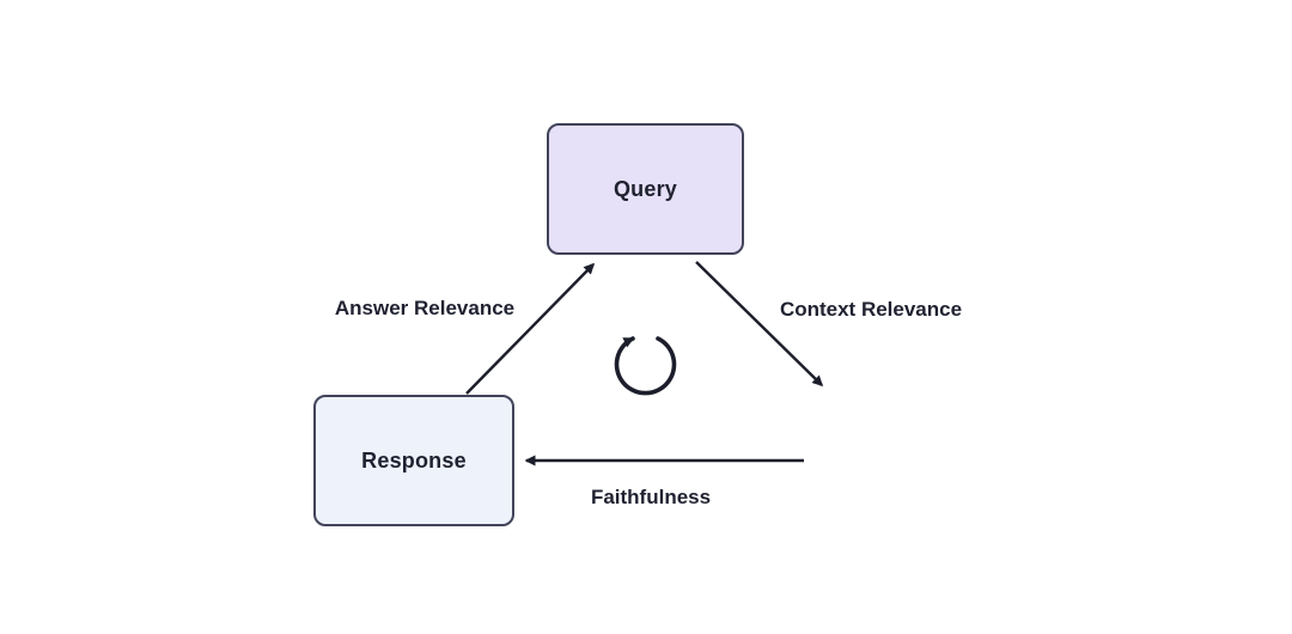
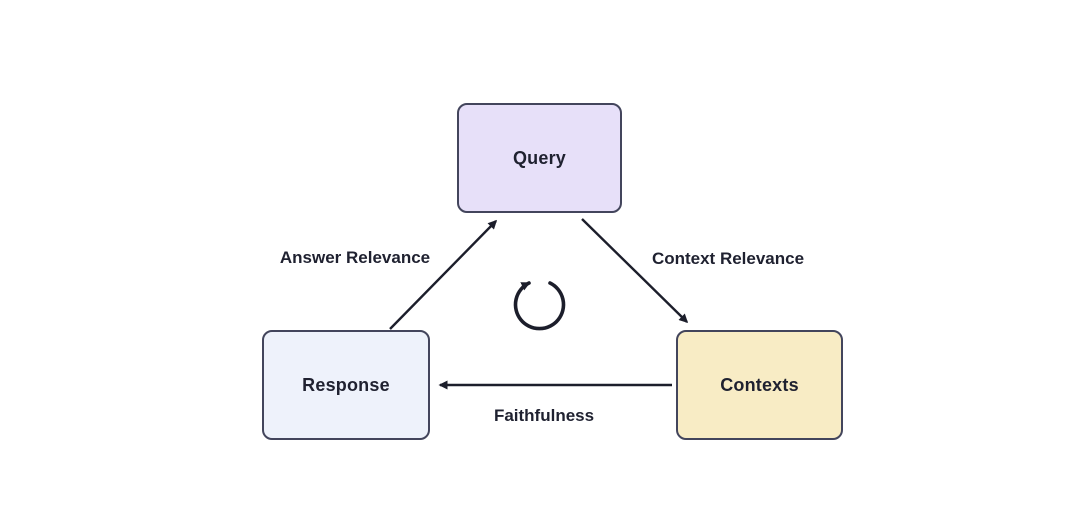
  Query
  Response
+ Contexts
  Answer Relevance
  Context Relevance
  Faithfulness
